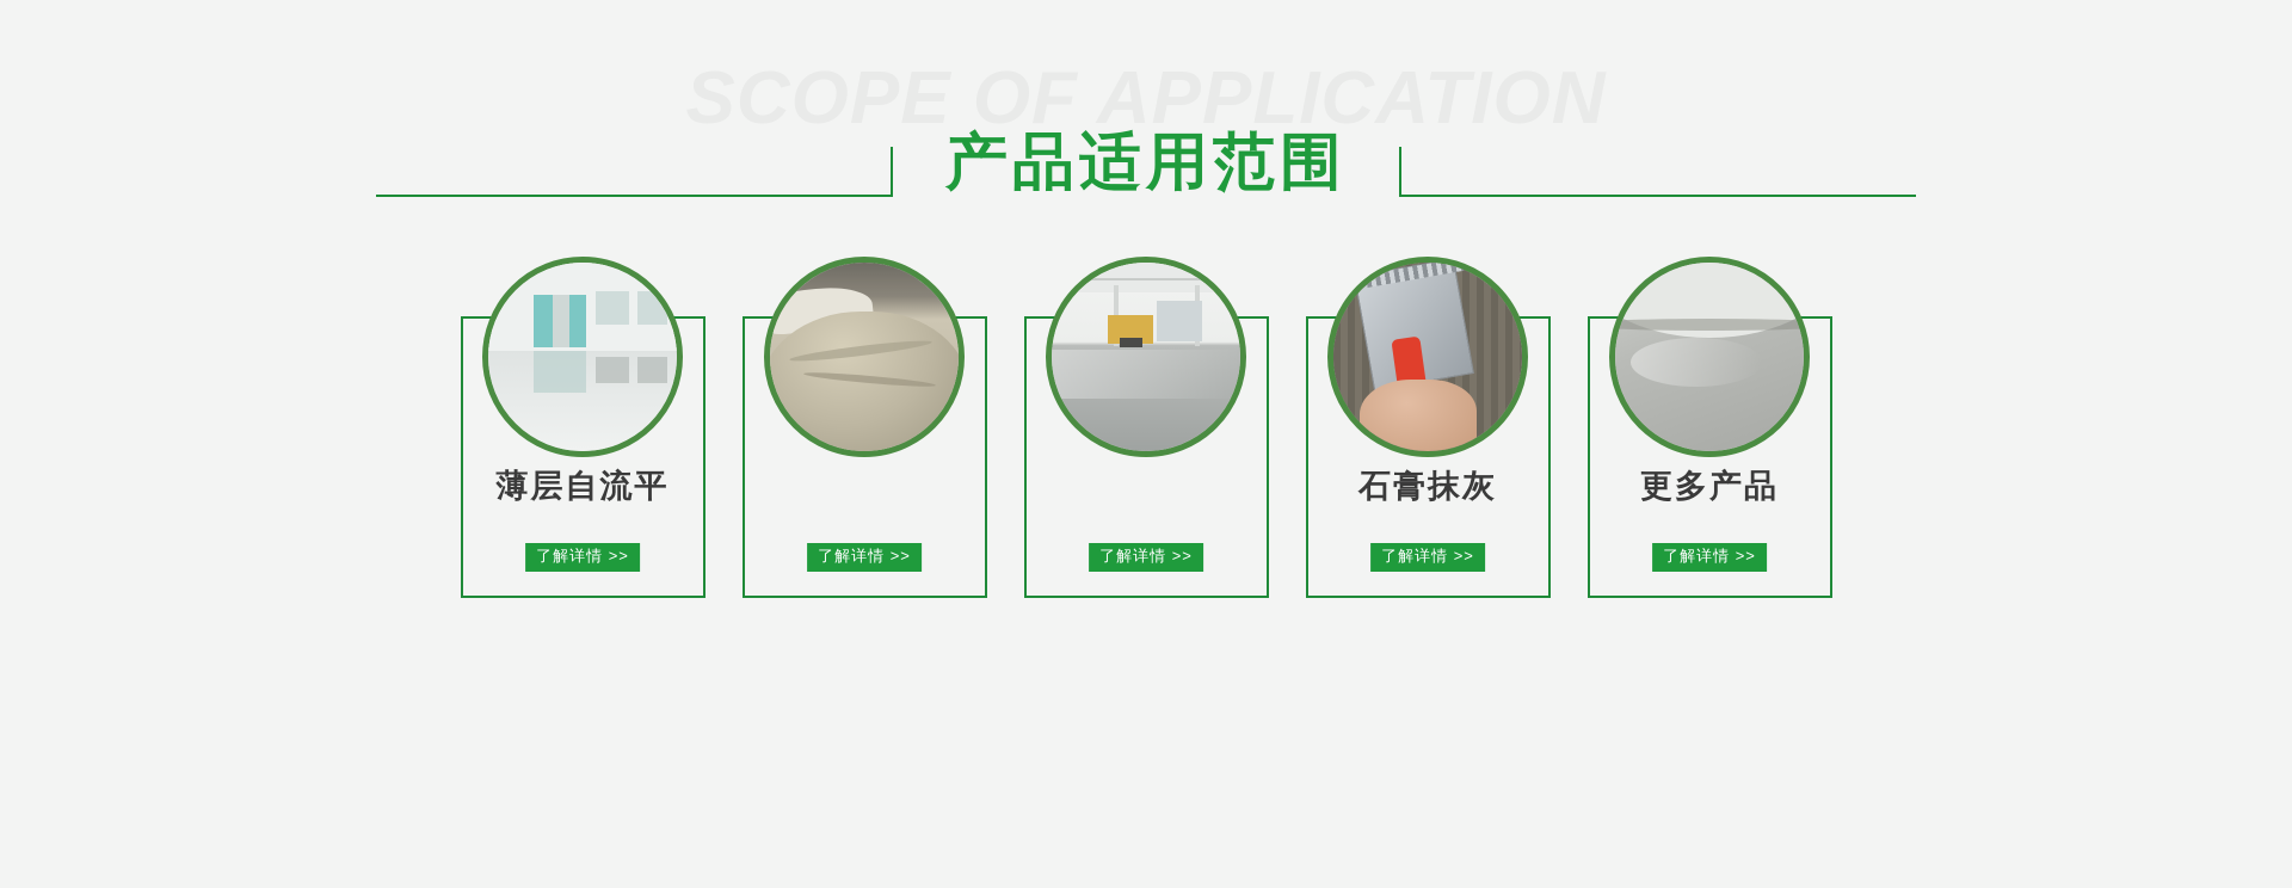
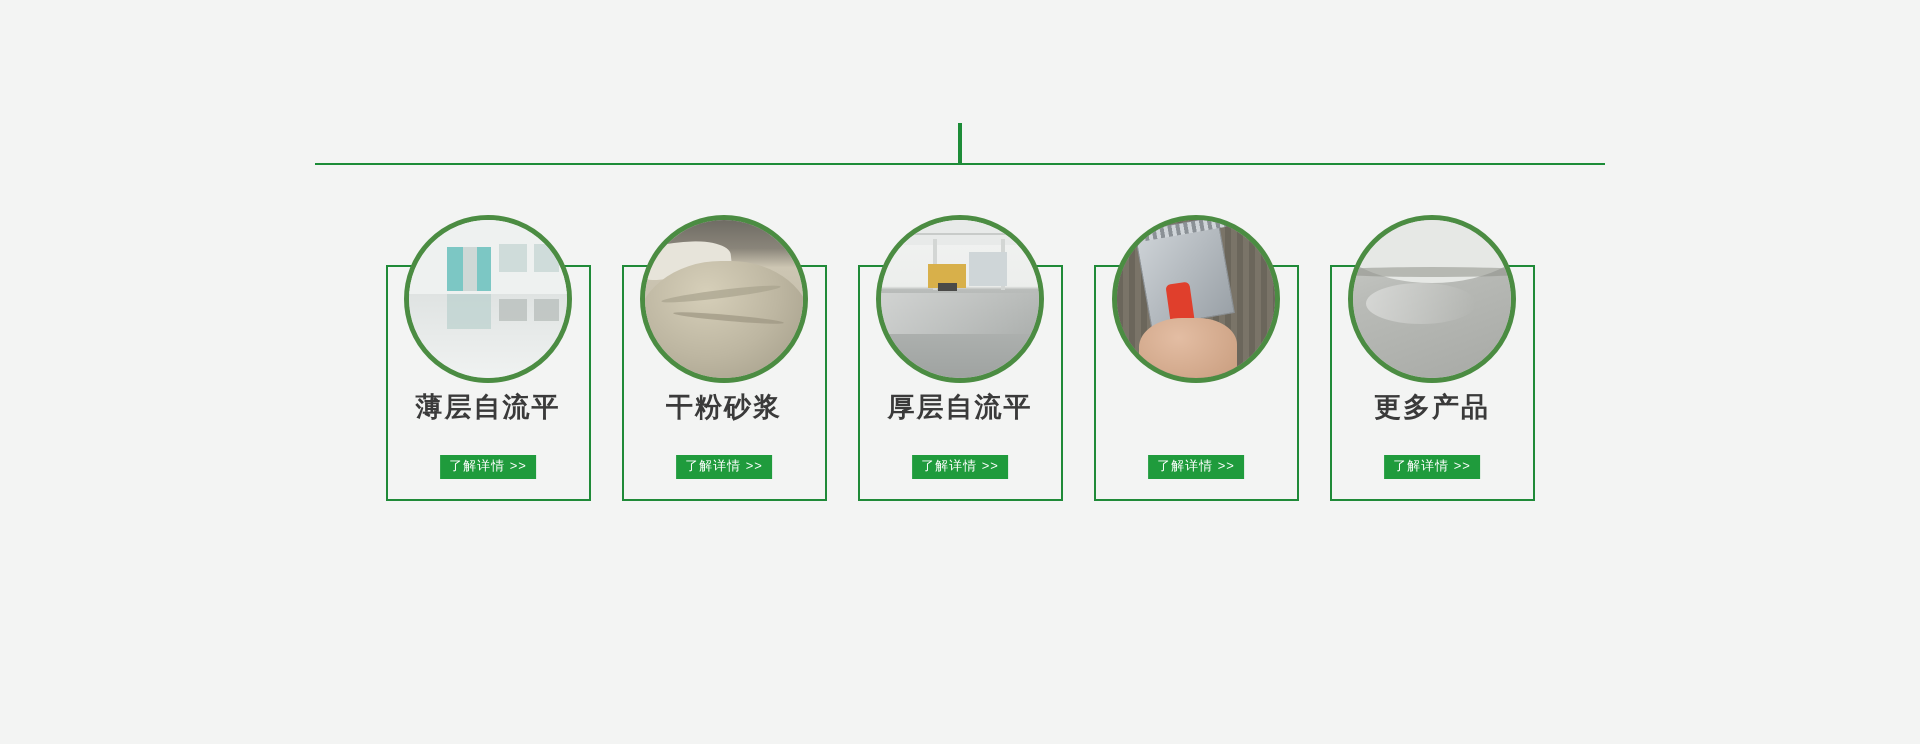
- SCOPE OF APPLICATION
- 产品适用范围
  薄层自流平
  了解详情 >>
+ 干粉砂浆
  了解详情 >>
+ 厚层自流平
  了解详情 >>
- 石膏抹灰
  了解详情 >>
  更多产品
  了解详情 >>
